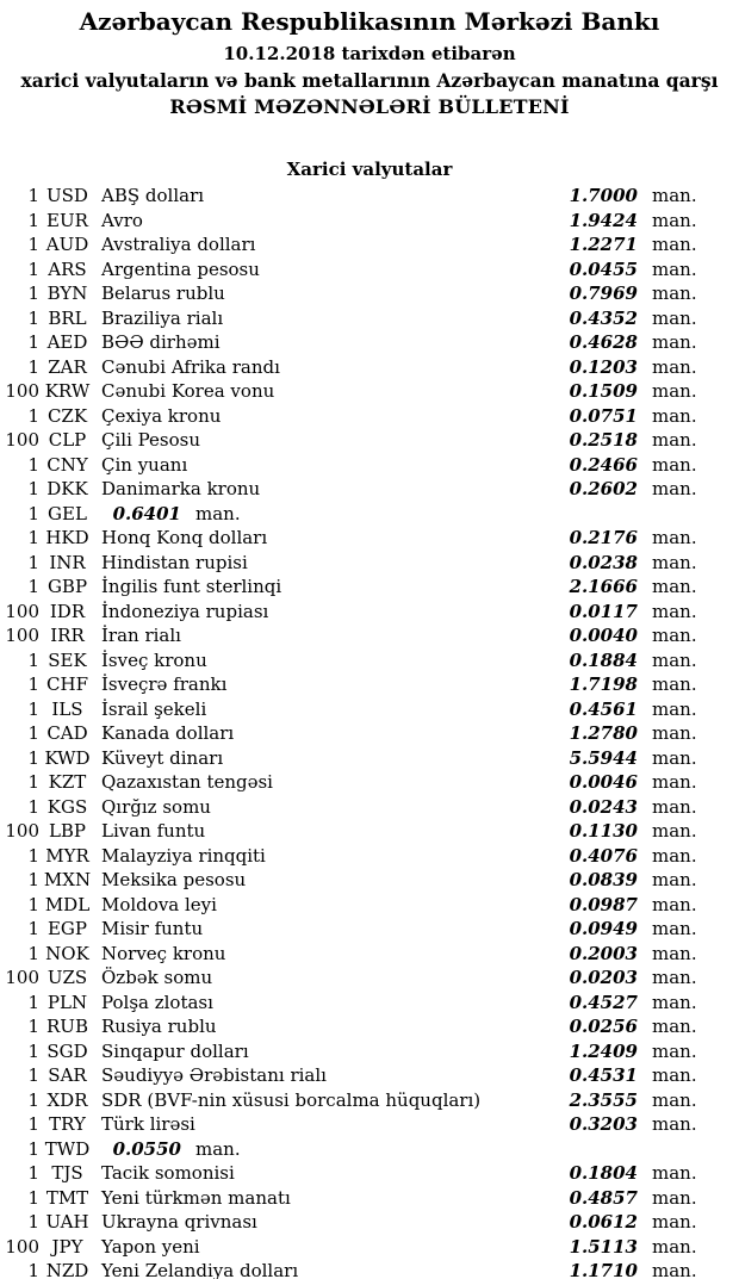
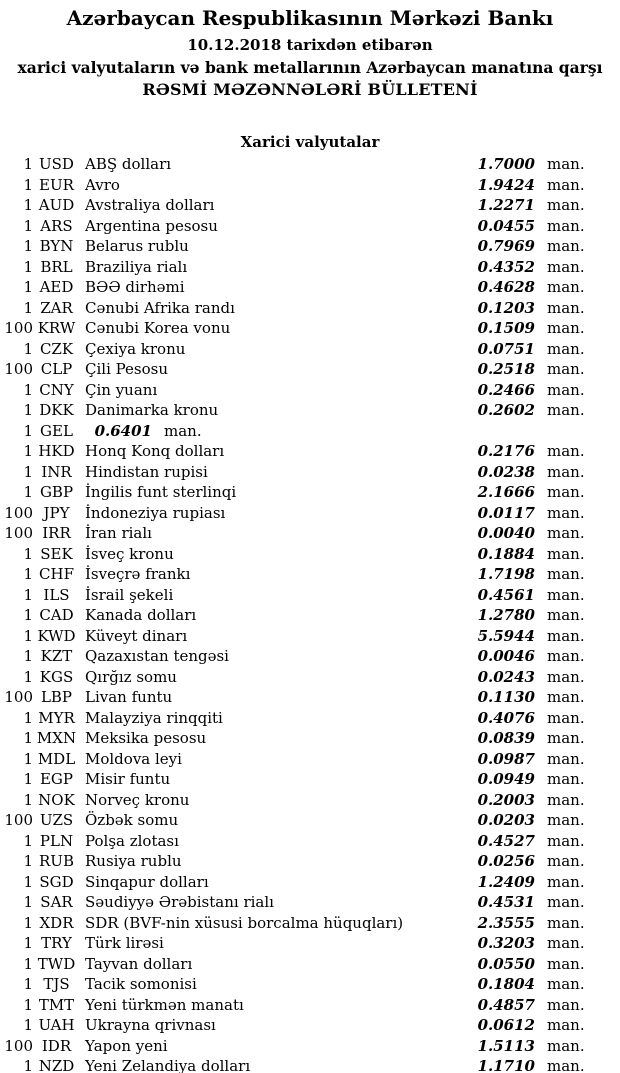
  Azərbaycan Respublikasının Mərkəzi Bankı
  10.12.2018 tarixdən etibarən
  xarici valyutaların və bank metallarının Azərbaycan manatına qarşı
  RƏSMİ MƏZƏNNƏLƏRİ BÜLLETENİ
  Xarici valyutalar
  1
  USD
  ABŞ dolları
  1.7000
  man.
  1
  EUR
  Avro
  1.9424
  man.
  1
  AUD
  Avstraliya dolları
  1.2271
  man.
  1
  ARS
  Argentina pesosu
  0.0455
  man.
  1
  BYN
  Belarus rublu
  0.7969
  man.
  1
  BRL
  Braziliya rialı
  0.4352
  man.
  1
  AED
  BƏƏ dirhəmi
  0.4628
  man.
  1
  ZAR
  Cənubi Afrika randı
  0.1203
  man.
  100
  KRW
  Cənubi Korea vonu
  0.1509
  man.
  1
  CZK
  Çexiya kronu
  0.0751
  man.
  100
  CLP
  Çili Pesosu
  0.2518
  man.
  1
  CNY
  Çin yuanı
  0.2466
  man.
  1
  DKK
  Danimarka kronu
  0.2602
  man.
  1
  GEL
  0.6401
  man.
  1
  HKD
  Honq Konq dolları
  0.2176
  man.
  1
  INR
  Hindistan rupisi
  0.0238
  man.
  1
  GBP
  İngilis funt sterlinqi
  2.1666
  man.
  100
- IDR
+ JPY
  İndoneziya rupiası
  0.0117
  man.
  100
  IRR
  İran rialı
  0.0040
  man.
  1
  SEK
  İsveç kronu
  0.1884
  man.
  1
  CHF
  İsveçrə frankı
  1.7198
  man.
  1
  ILS
  İsrail şekeli
  0.4561
  man.
  1
  CAD
  Kanada dolları
  1.2780
  man.
  1
  KWD
  Küveyt dinarı
  5.5944
  man.
  1
  KZT
  Qazaxıstan tengəsi
  0.0046
  man.
  1
  KGS
  Qırğız somu
  0.0243
  man.
  100
  LBP
  Livan funtu
  0.1130
  man.
  1
  MYR
  Malayziya rinqqiti
  0.4076
  man.
  1
  MXN
  Meksika pesosu
  0.0839
  man.
  1
  MDL
  Moldova leyi
  0.0987
  man.
  1
  EGP
  Misir funtu
  0.0949
  man.
  1
  NOK
  Norveç kronu
  0.2003
  man.
  100
  UZS
  Özbək somu
  0.0203
  man.
  1
  PLN
  Polşa zlotası
  0.4527
  man.
  1
  RUB
  Rusiya rublu
  0.0256
  man.
  1
  SGD
  Sinqapur dolları
  1.2409
  man.
  1
  SAR
  Səudiyyə Ərəbistanı rialı
  0.4531
  man.
  1
  XDR
  SDR (BVF-nin xüsusi borcalma hüquqları)
  2.3555
  man.
  1
  TRY
  Türk lirəsi
  0.3203
  man.
  1
  TWD
+ Tayvan dolları
  0.0550
  man.
  1
  TJS
  Tacik somonisi
  0.1804
  man.
  1
  TMT
  Yeni türkmən manatı
  0.4857
  man.
  1
  UAH
  Ukrayna qrivnası
  0.0612
  man.
  100
- JPY
+ IDR
  Yapon yeni
  1.5113
  man.
  1
  NZD
  Yeni Zelandiya dolları
  1.1710
  man.
